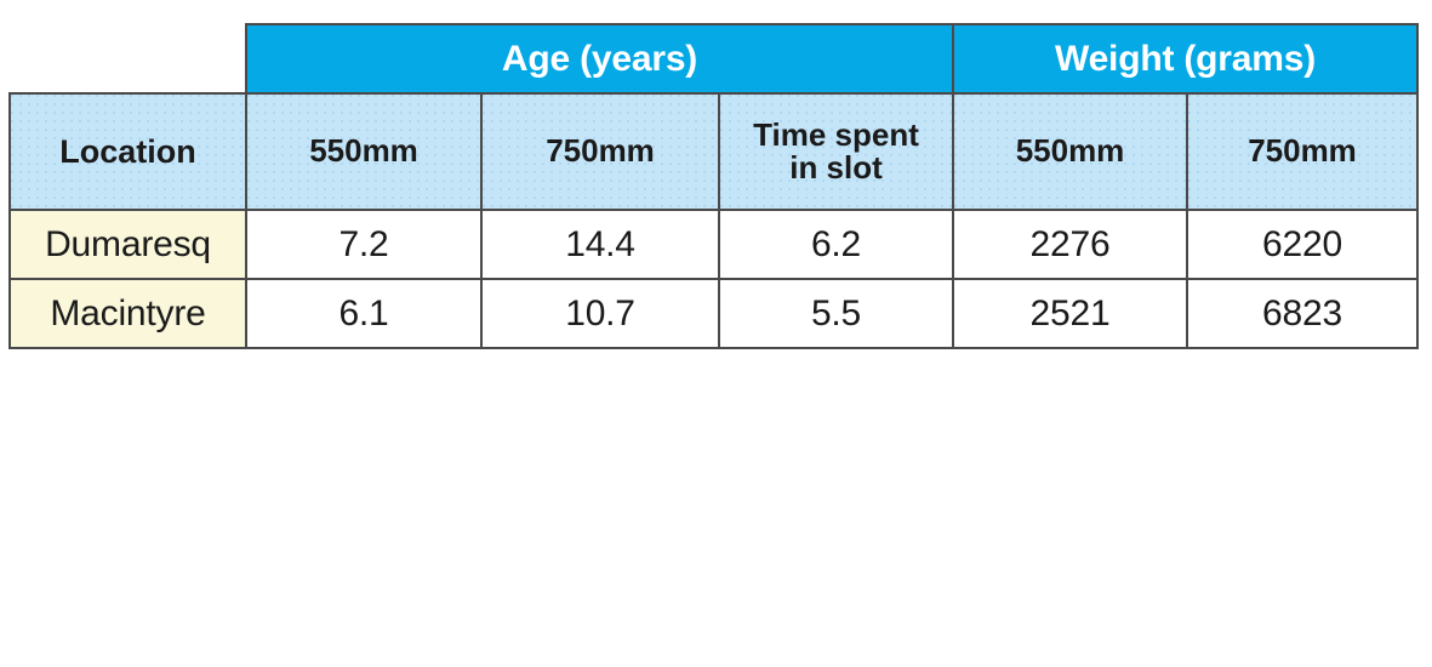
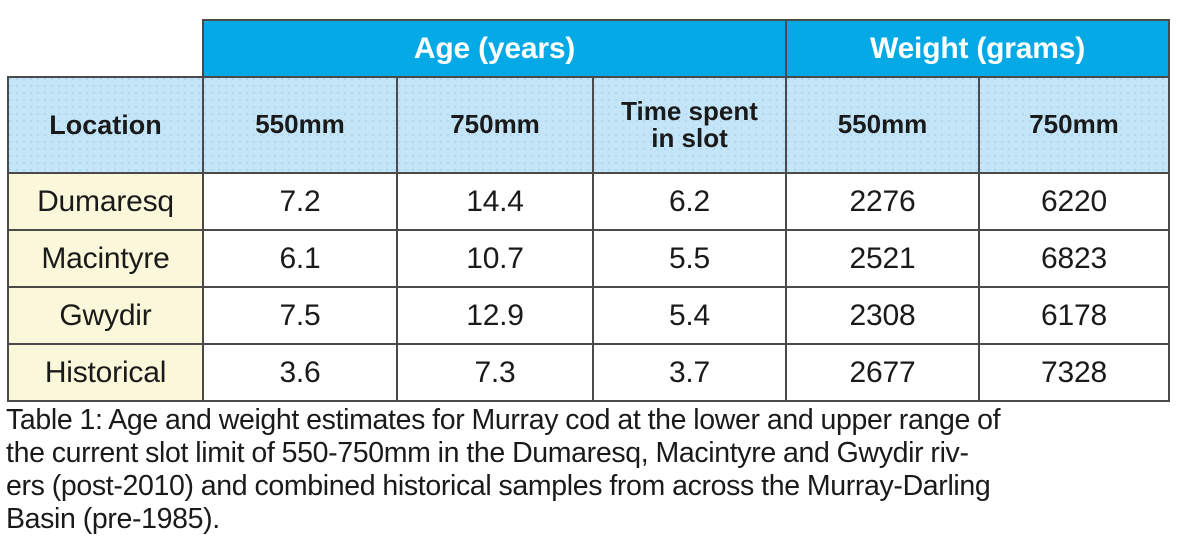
  	Age (years)	Weight (grams)
  Location	550mm	750mm	Time spent in slot	550mm	750mm
  Dumaresq	7.2	14.4	6.2	2276	6220
  Macintyre	6.1	10.7	5.5	2521	6823
+ Gwydir	7.5	12.9	5.4	2308	6178
+ Historical	3.6	7.3	3.7	2677	7328
+ Table 1: Age and weight estimates for Murray cod at the lower and upper range of
+ the current slot limit of 550-750mm in the Dumaresq, Macintyre and Gwydir riv-
+ ers (post-2010) and combined historical samples from across the Murray-Darling
+ Basin (pre-1985).
